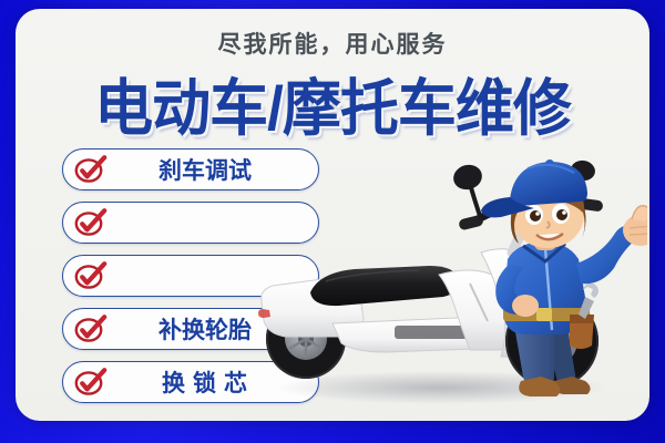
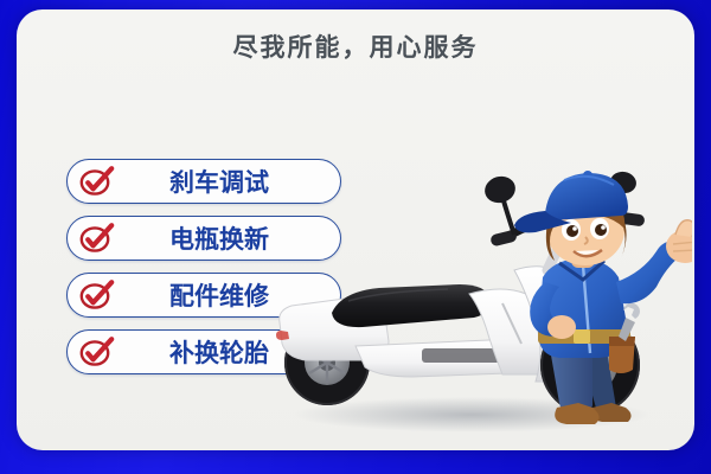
  尽我所能，用心服务
- 电动车/摩托车维修
  刹车调试
+ 电瓶换新
+ 配件维修
  补换轮胎
- 换锁芯
